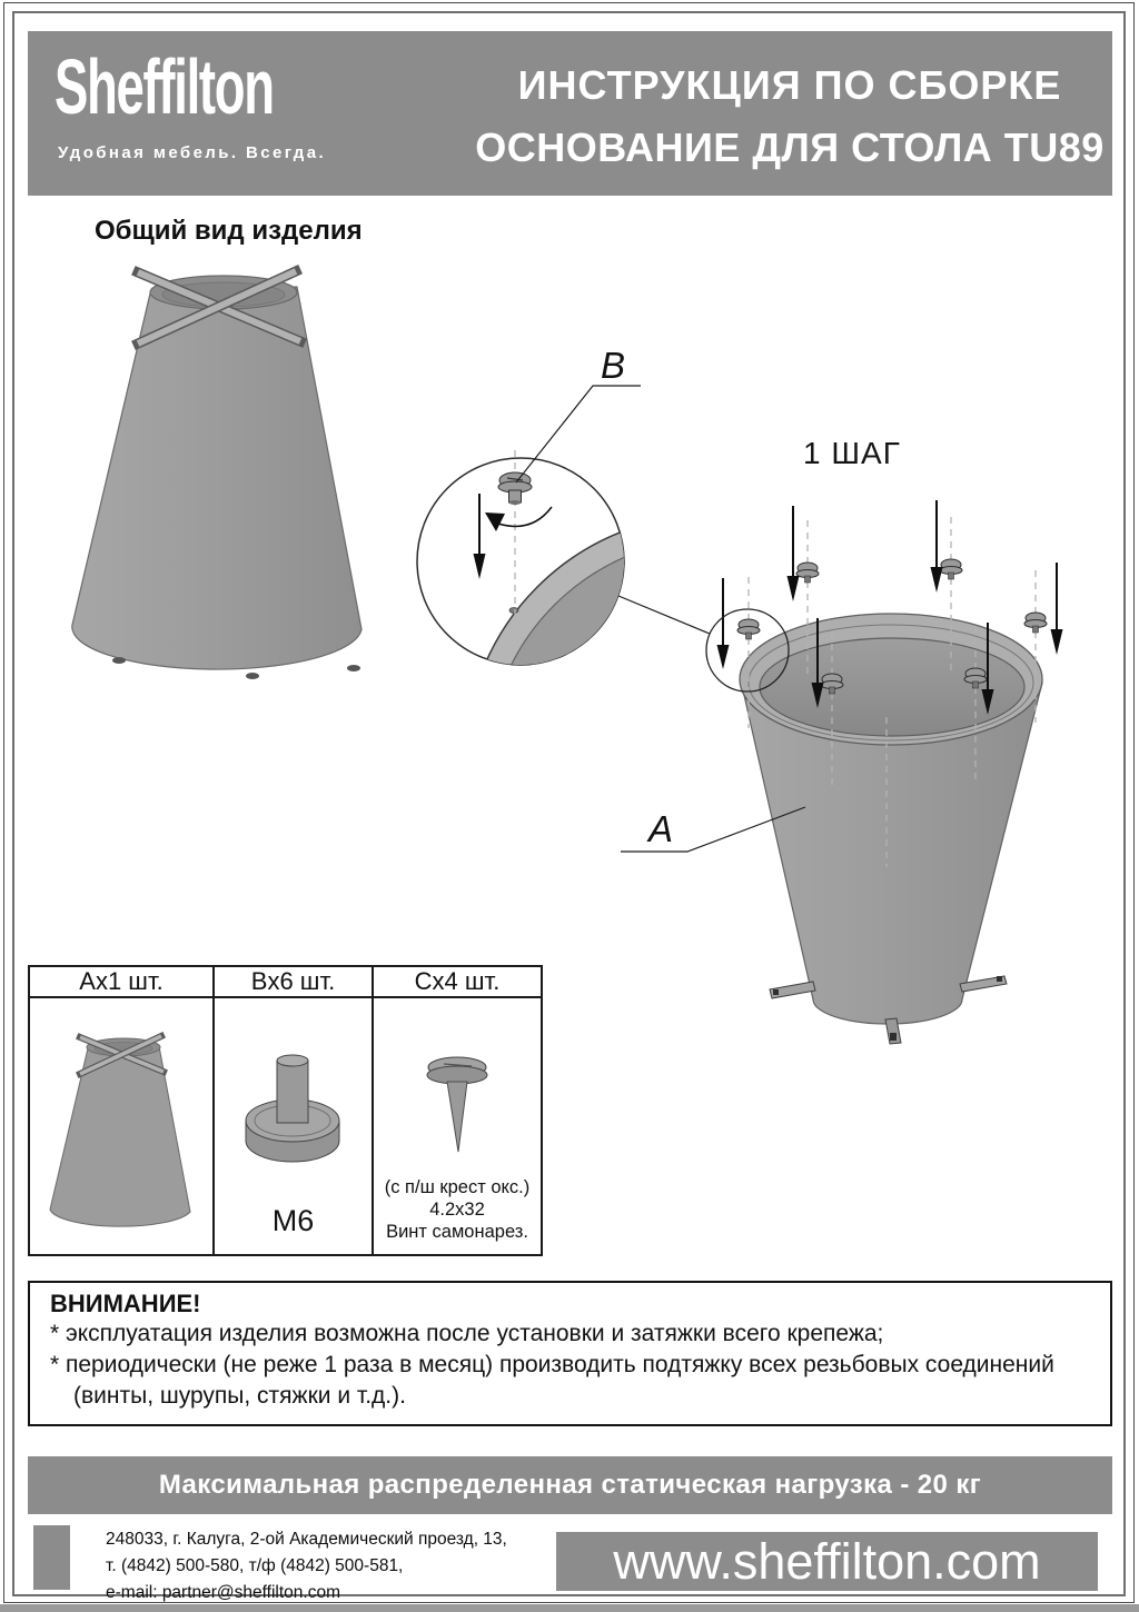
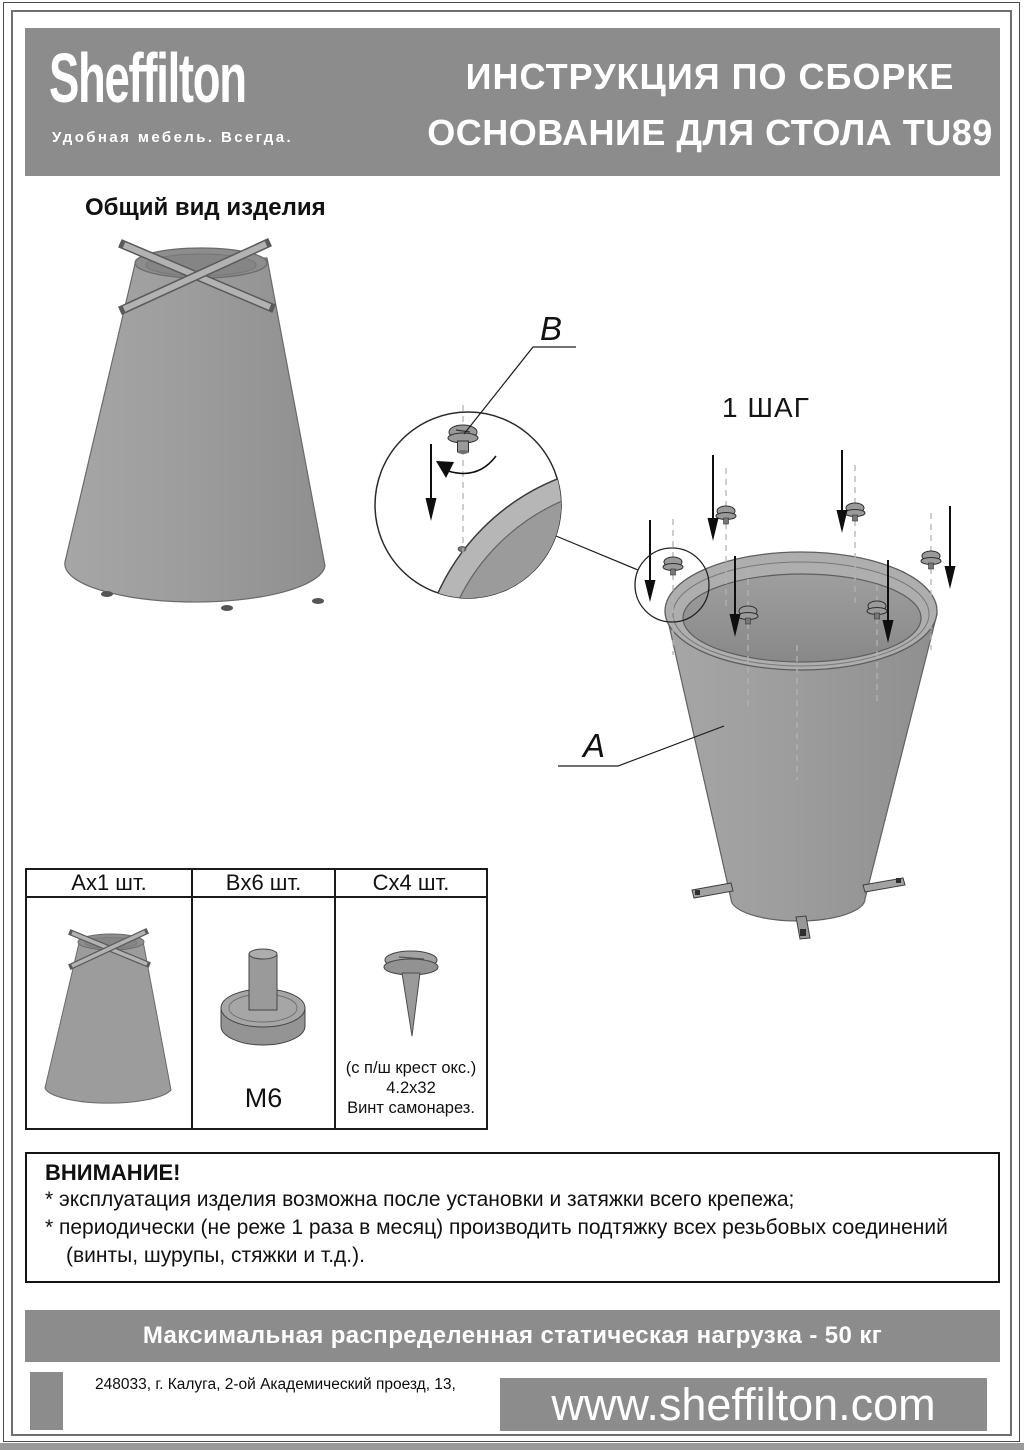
  Sheffilton
  Удобная мебель. Всегда.
  ИНСТРУКЦИЯ ПО СБОРКЕ
  ОСНОВАНИЕ ДЛЯ СТОЛА TU89
  Общий вид изделия
  B
  1 ШАГ
  A
  Ax1 шт.
  Bx6 шт.
  Cx4 шт.
  M6
  (с п/ш крест окс.)
  4.2x32
  Винт самонарез.
  ВНИМАНИЕ!
  * эксплуатация изделия возможна после установки и затяжки всего крепежа;
  * периодически (не реже 1 раза в месяц) производить подтяжку всех резьбовых соединений (винты, шурупы, стяжки и т.д.).
- Максимальная распределенная статическая нагрузка - 20 кг
+ Максимальная распределенная статическая нагрузка - 50 кг
  248033, г. Калуга, 2-ой Академический проезд, 13,
- т. (4842) 500-580, т/ф (4842) 500-581,
- e-mail: partner@sheffilton.com
  www.sheffilton.com
